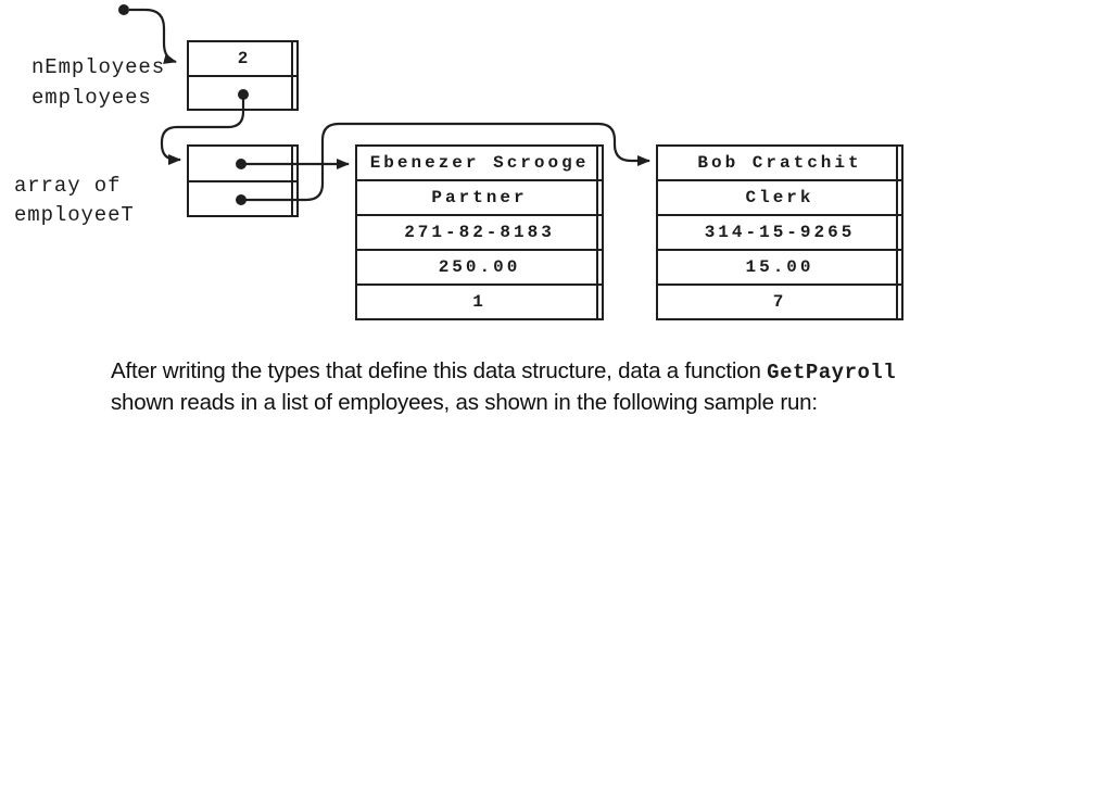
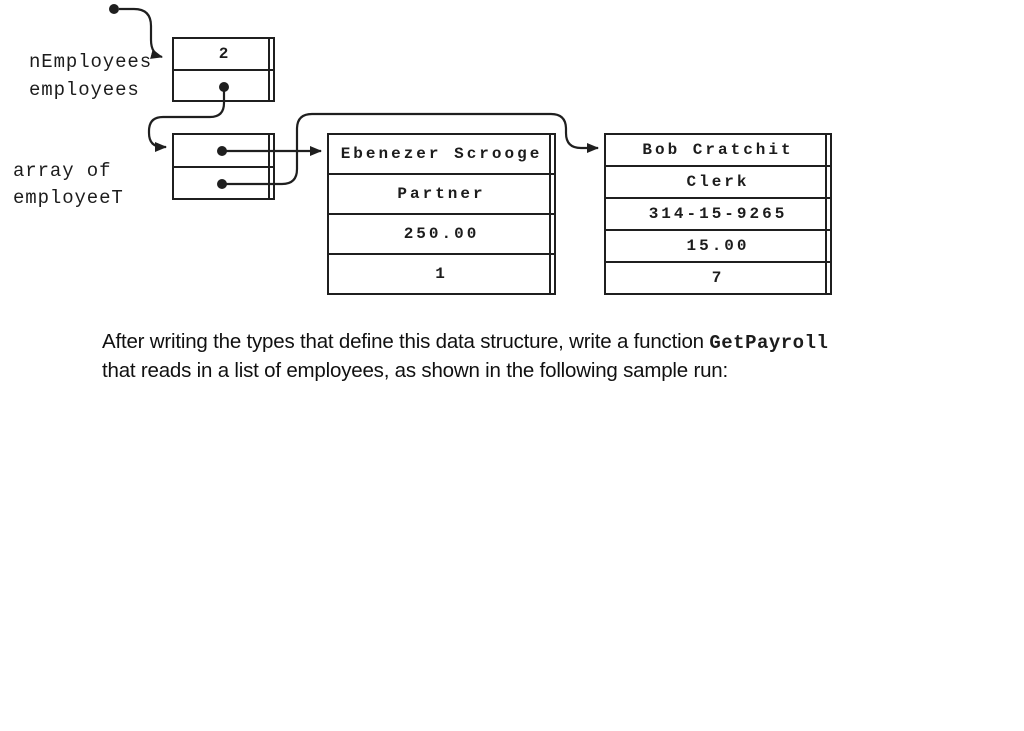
  nEmployees
  employees
  array of
  employeeT
  2
  Ebenezer Scrooge
  Partner
- 271-82-8183
  250.00
  1
  Bob Cratchit
  Clerk
  314-15-9265
  15.00
  7
- After writing the types that define this data structure, data a function GetPayroll
+ After writing the types that define this data structure, write a function GetPayroll
- shown reads in a list of employees, as shown in the following sample run:
+ that reads in a list of employees, as shown in the following sample run:
